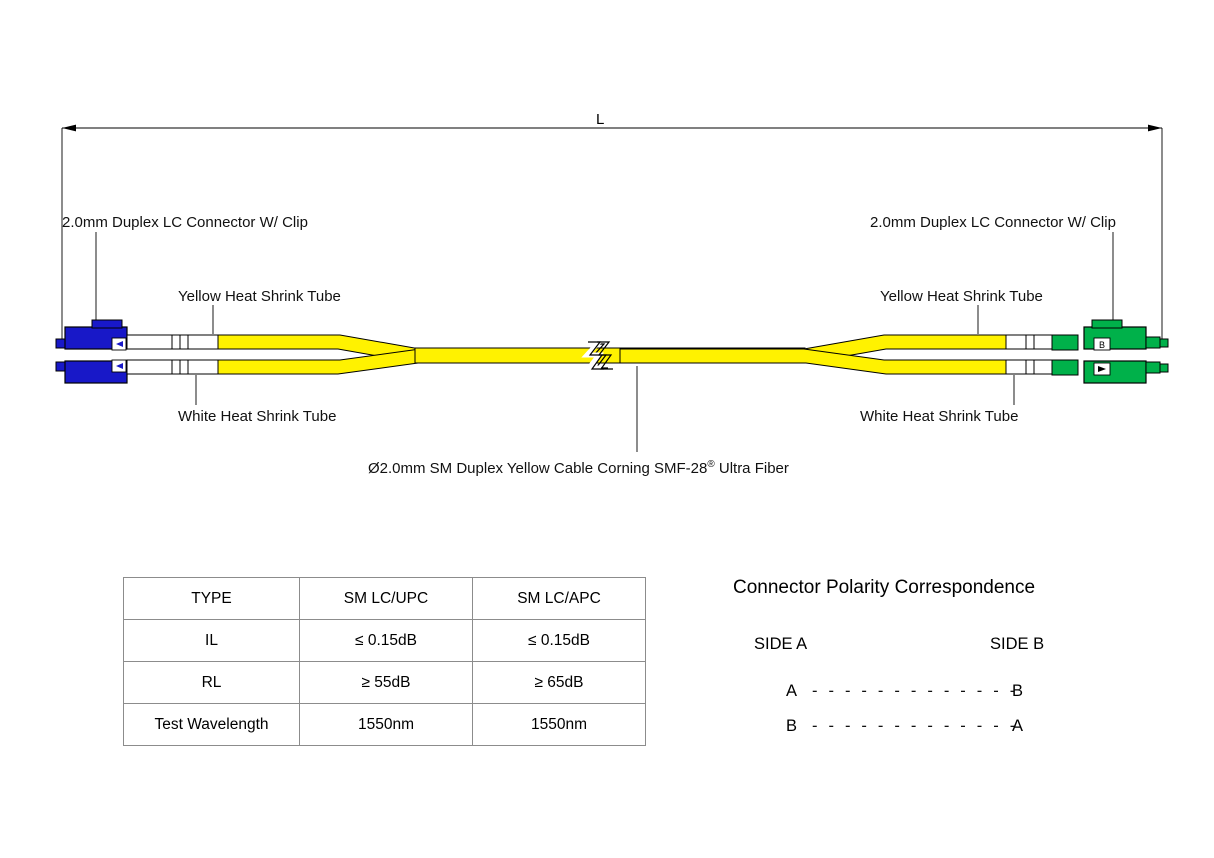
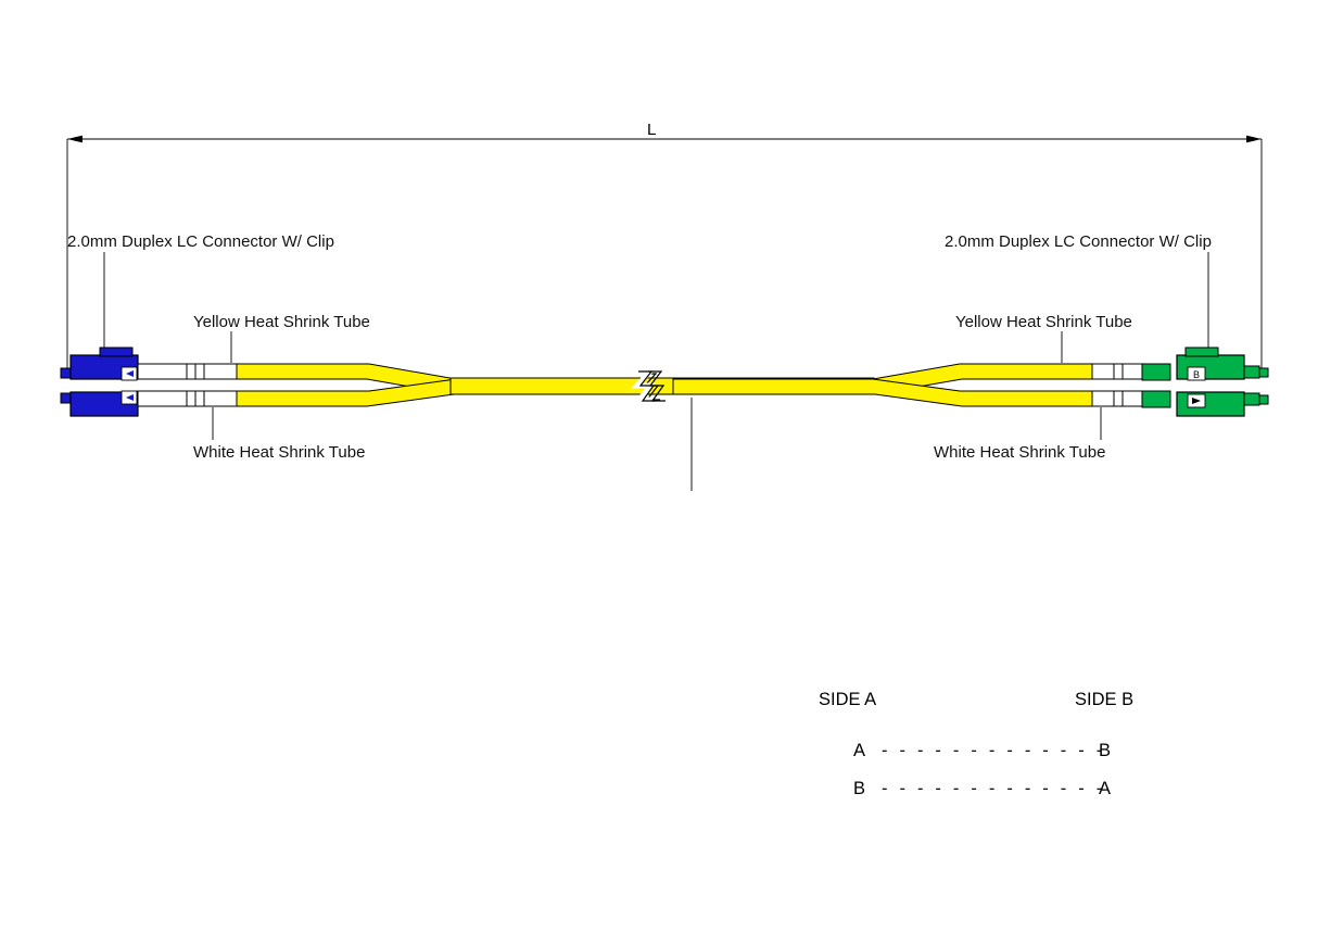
  B
  L
  2.0mm Duplex LC Connector W/ Clip
  2.0mm Duplex LC Connector W/ Clip
  Yellow Heat Shrink Tube
  Yellow Heat Shrink Tube
  White Heat Shrink Tube
  White Heat Shrink Tube
- Ø2.0mm SM Duplex Yellow Cable Corning SMF-28® Ultra Fiber
- TYPE	SM LC/UPC	SM LC/APC
- IL	≤ 0.15dB	≤ 0.15dB
- RL	≥ 55dB	≥ 65dB
- Test Wavelength	1550nm	1550nm
- Connector Polarity Correspondence
  SIDE A
  SIDE B
  A
  - - - - - - - - - - - - -
  B
  B
  - - - - - - - - - - - - -
  A
